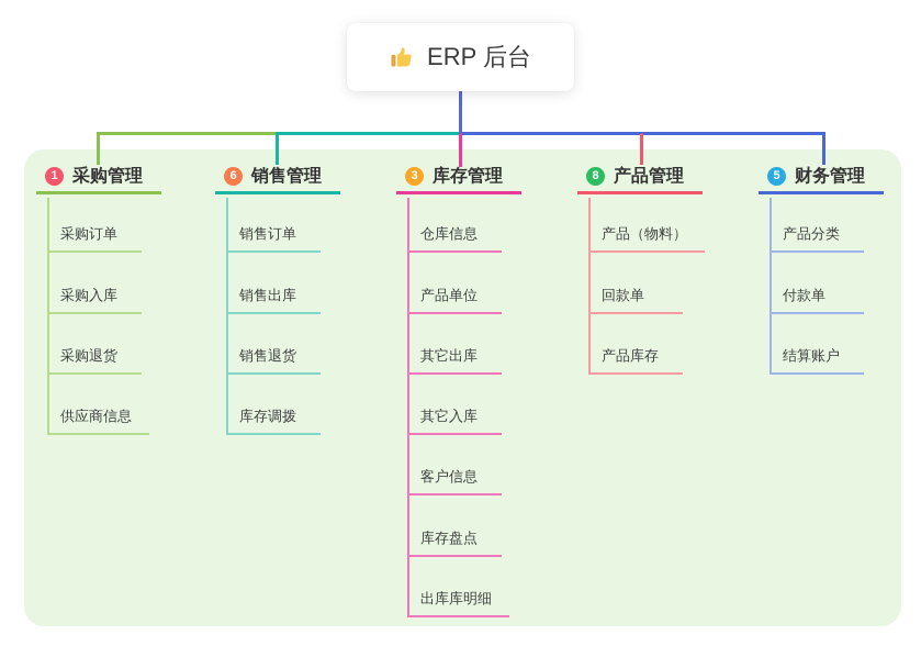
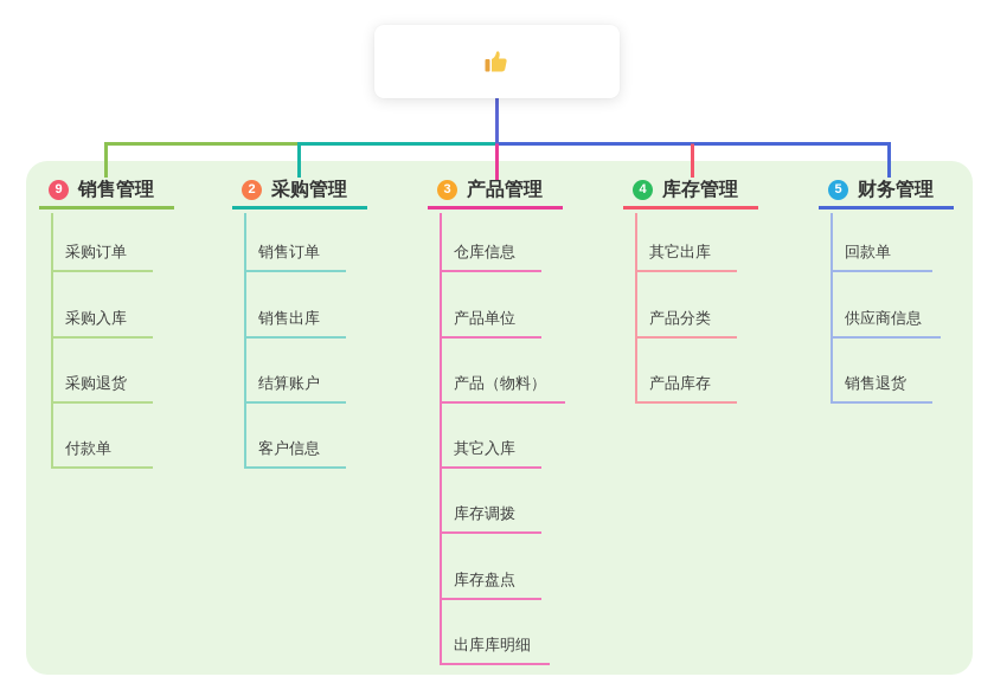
- ERP 后台
- 1
+ 9
- 采购管理
+ 销售管理
  采购订单
  采购入库
  采购退货
- 供应商信息
+ 付款单
- 6
+ 2
- 销售管理
+ 采购管理
  销售订单
  销售出库
- 销售退货
+ 结算账户
- 库存调拨
+ 客户信息
  3
- 库存管理
+ 产品管理
  仓库信息
  产品单位
- 其它出库
+ 产品（物料）
  其它入库
- 客户信息
+ 库存调拨
  库存盘点
  出库库明细
- 8
+ 4
- 产品管理
+ 库存管理
- 产品（物料）
+ 其它出库
- 回款单
+ 产品分类
  产品库存
  5
  财务管理
- 产品分类
+ 回款单
- 付款单
+ 供应商信息
- 结算账户
+ 销售退货
